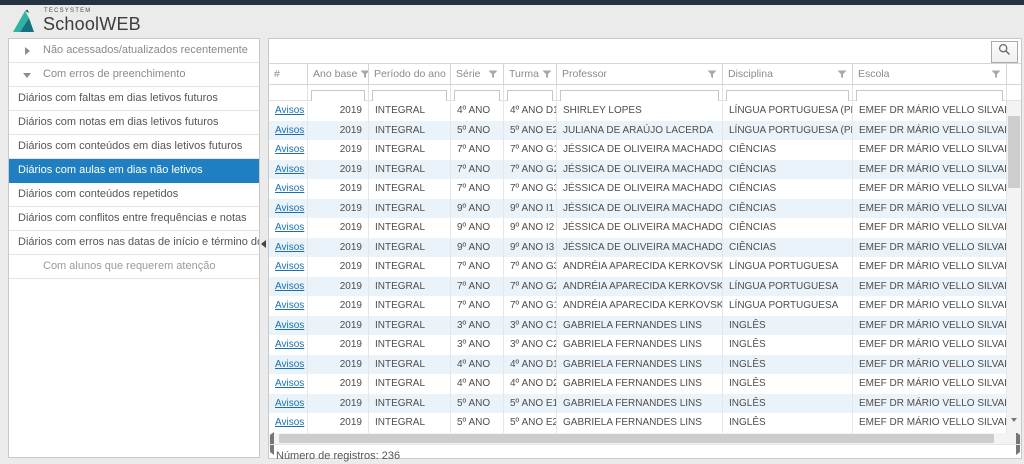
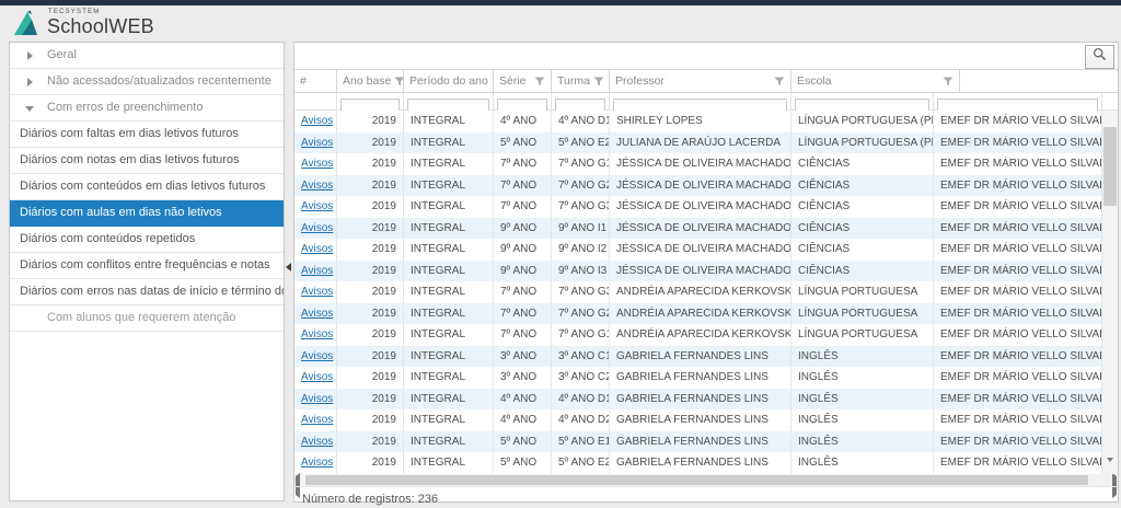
  SchoolWEB
+ Geral
  Não acessados/atualizados recentemente
  Com erros de preenchimento
  Diários com faltas em dias letivos futuros
  Diários com notas em dias letivos futuros
  Diários com conteúdos em dias letivos futuros
  Diários com aulas em dias não letivos
  Diários com conteúdos repetidos
  Diários com conflitos entre frequências e notas
  Diários com erros nas datas de início e término d
  Com alunos que requerem atenção
  #
  Ano base
  Período do ano
  Série
  Turma
  Professor
- Disciplina
  Escola
  Avisos
  2019
  INTEGRAL
  4º ANO
  4º ANO D1
  SHIRLEY LOPES
  EMEF DR MÁRIO VELLO SILVA
  Avisos
  2019
  INTEGRAL
  5º ANO
  5º ANO E2
  JULIANA DE ARAÚJO LACERDA
  EMEF DR MÁRIO VELLO SILVA
  Avisos
  2019
  INTEGRAL
  7º ANO
  7º ANO G
  JÉSSICA DE OLIVEIRA MACHADO
  CIÊNCIAS
  EMEF DR MÁRIO VELLO SILVA
  Avisos
  2019
  INTEGRAL
  7º ANO
  7º ANO G
  JÉSSICA DE OLIVEIRA MACHADO
  CIÊNCIAS
  EMEF DR MÁRIO VELLO SILVA
  Avisos
  2019
  INTEGRAL
  7º ANO
  7º ANO G
  JÉSSICA DE OLIVEIRA MACHADO
  CIÊNCIAS
  EMEF DR MÁRIO VELLO SILVA
  Avisos
  2019
  INTEGRAL
  9º ANO
  9º ANO I1
  JÉSSICA DE OLIVEIRA MACHADO
  CIÊNCIAS
  EMEF DR MÁRIO VELLO SILVA
  Avisos
  2019
  INTEGRAL
  9º ANO
  9º ANO I2
  JÉSSICA DE OLIVEIRA MACHADO
  CIÊNCIAS
  EMEF DR MÁRIO VELLO SILVA
  Avisos
  2019
  INTEGRAL
  9º ANO
  9º ANO I3
  JÉSSICA DE OLIVEIRA MACHADO
  CIÊNCIAS
  EMEF DR MÁRIO VELLO SILVA
  Avisos
  2019
  INTEGRAL
  7º ANO
  7º ANO G
  ANDRÉIA APARECIDA KERKOVSK
  LÍNGUA PORTUGUESA
  EMEF DR MÁRIO VELLO SILVA
  Avisos
  2019
  INTEGRAL
  7º ANO
  7º ANO G
  ANDRÉIA APARECIDA KERKOVSK
  LÍNGUA PORTUGUESA
  EMEF DR MÁRIO VELLO SILVA
  Avisos
  2019
  INTEGRAL
  7º ANO
  7º ANO G
  ANDRÉIA APARECIDA KERKOVSK
  LÍNGUA PORTUGUESA
  EMEF DR MÁRIO VELLO SILVA
  Avisos
  2019
  INTEGRAL
  3º ANO
  3º ANO C1
  GABRIELA FERNANDES LINS
  INGLÊS
  EMEF DR MÁRIO VELLO SILVA
  Avisos
  2019
  INTEGRAL
  3º ANO
  3º ANO C2
  GABRIELA FERNANDES LINS
  INGLÊS
  EMEF DR MÁRIO VELLO SILVA
  Avisos
  2019
  INTEGRAL
  4º ANO
  4º ANO D1
  GABRIELA FERNANDES LINS
  INGLÊS
  EMEF DR MÁRIO VELLO SILVA
  Avisos
  2019
  INTEGRAL
  4º ANO
  4º ANO D2
  GABRIELA FERNANDES LINS
  INGLÊS
  EMEF DR MÁRIO VELLO SILVA
  Avisos
  2019
  INTEGRAL
  5º ANO
  5º ANO E1
  GABRIELA FERNANDES LINS
  INGLÊS
  EMEF DR MÁRIO VELLO SILVA
  Avisos
  2019
  INTEGRAL
  5º ANO
  5º ANO E2
  GABRIELA FERNANDES LINS
  INGLÊS
  EMEF DR MÁRIO VELLO SILVA
  Número de registros: 236
